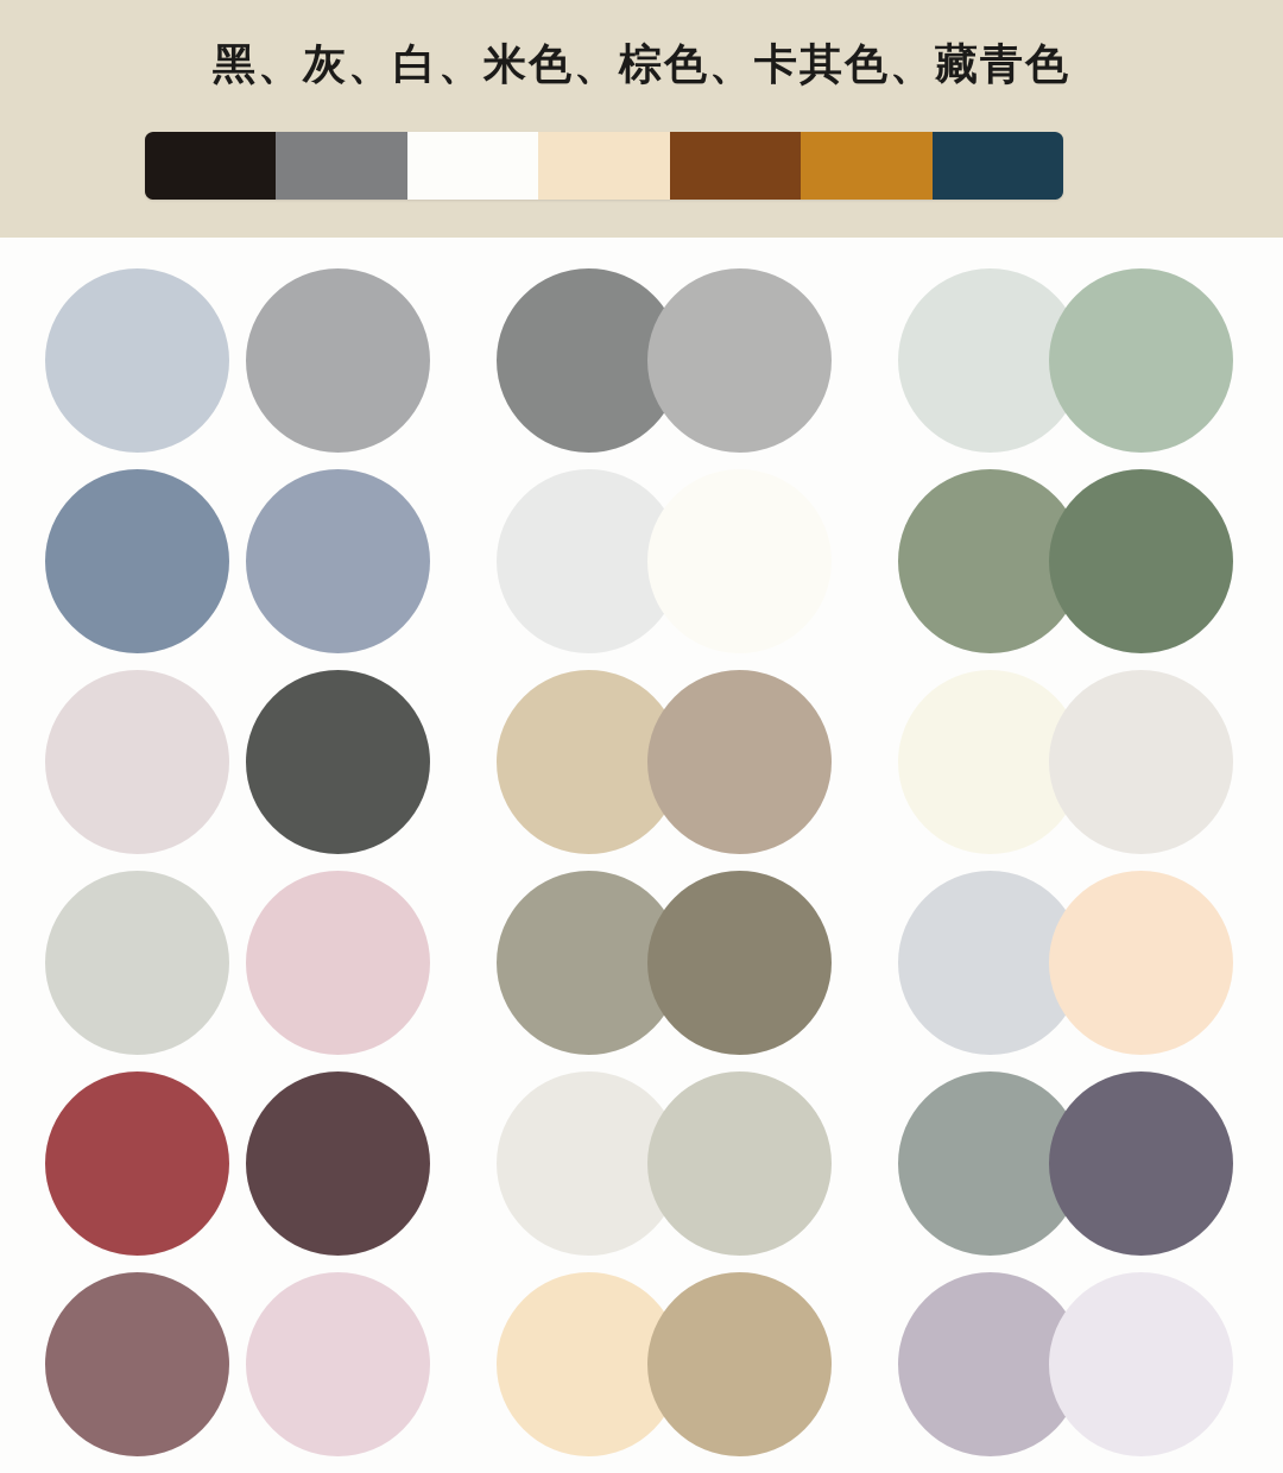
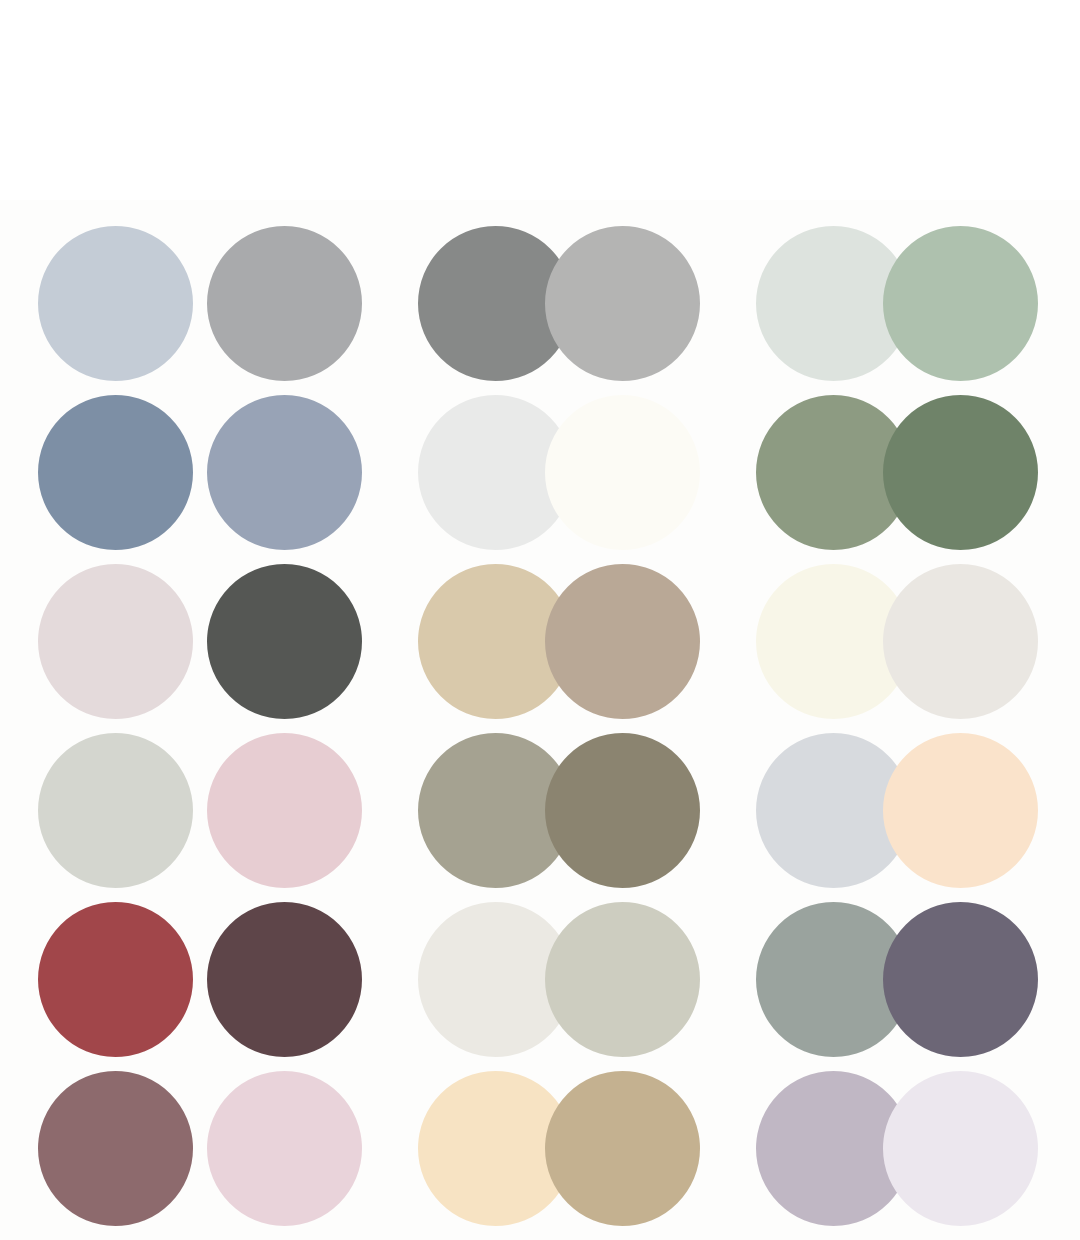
- 黑、灰、白、米色、棕色、卡其色、藏青色
